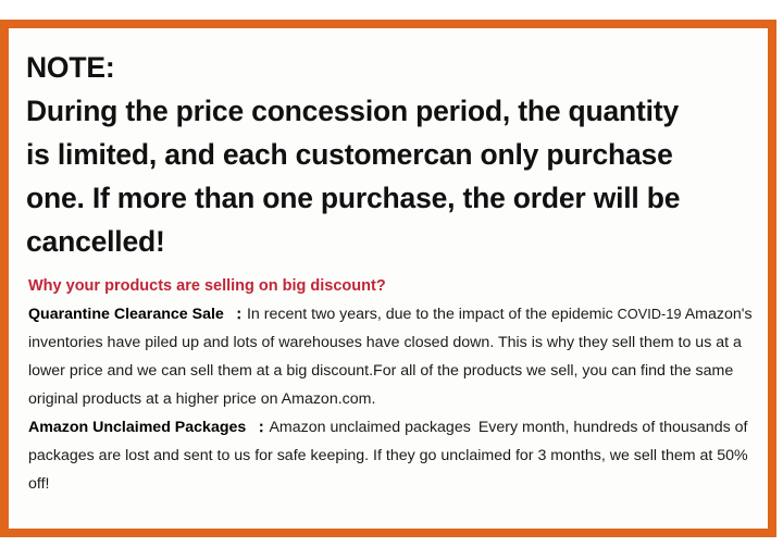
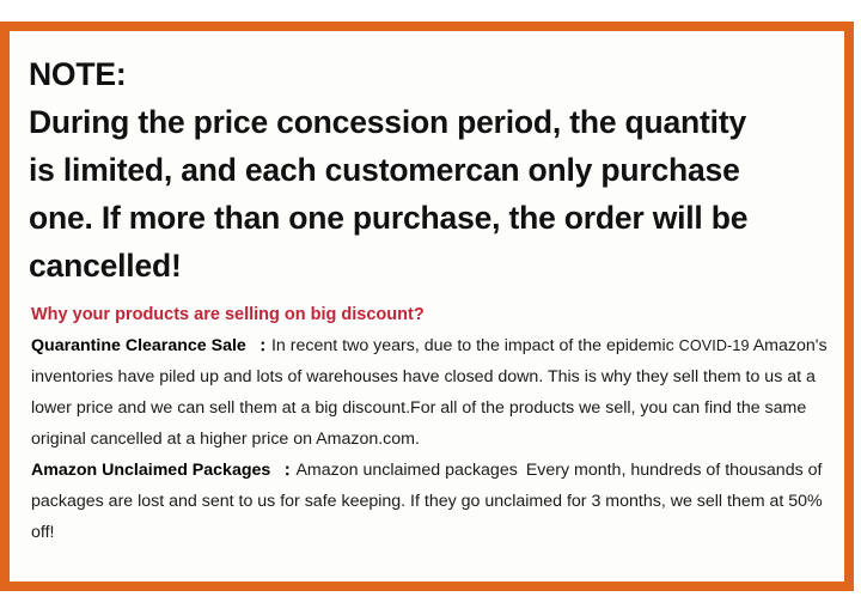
  NOTE:
  During the price concession period, the quantity
  is limited, and each customercan only purchase
  one. If more than one purchase, the order will be
  cancelled!
  Why your products are selling on big discount?
- Quarantine Clearance Sale ：In recent two years, due to the impact of the epidemic COVID-19 Amazon's inventories have piled up and lots of warehouses have closed down. This is why they sell them to us at a lower price and we can sell them at a big discount.For all of the products we sell, you can find the same original products at a higher price on Amazon.com.
+ Quarantine Clearance Sale ：In recent two years, due to the impact of the epidemic COVID-19 Amazon's inventories have piled up and lots of warehouses have closed down. This is why they sell them to us at a lower price and we can sell them at a big discount.For all of the products we sell, you can find the same original cancelled at a higher price on Amazon.com.
  Amazon Unclaimed Packages ：Amazon unclaimed packages Every month, hundreds of thousands of packages are lost and sent to us for safe keeping. If they go unclaimed for 3 months, we sell them at 50% off!
